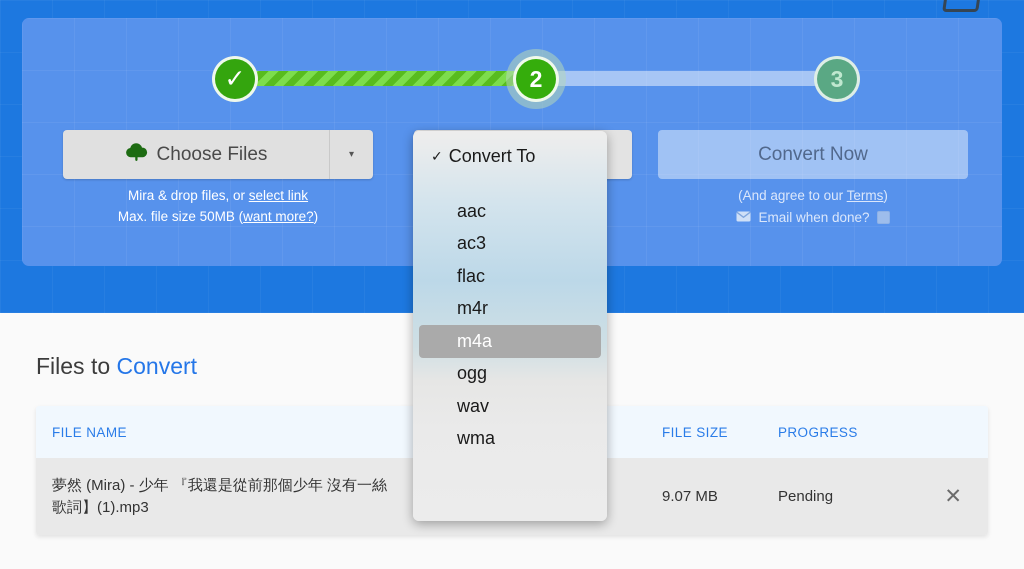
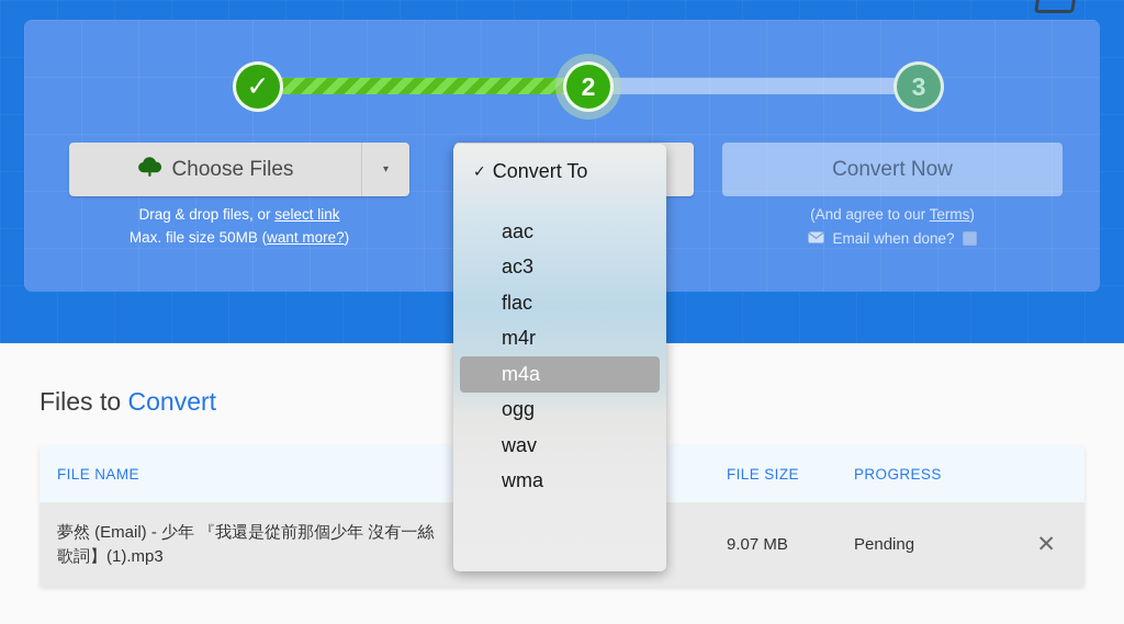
  ✓
  2
  3
  Choose Files
  ▾
- Mira & drop files, or select link
+ Drag & drop files, or select link
  Max. file size 50MB (want more?)
  Convert Now
  (And agree to our Terms)
  Email when done?
  Files to Convert
  FILE NAME
  FILE SIZE
  PROGRESS
- 夢然 (Mira) - 少年 『我還是從前那個少年 沒有一絲
+ 夢然 (Email) - 少年 『我還是從前那個少年 沒有一絲
  歌詞】(1).mp3
  9.07 MB
  Pending
  ✕
  ✓
  Convert To
  aac
  ac3
  flac
  m4r
  m4a
  ogg
  wav
  wma
